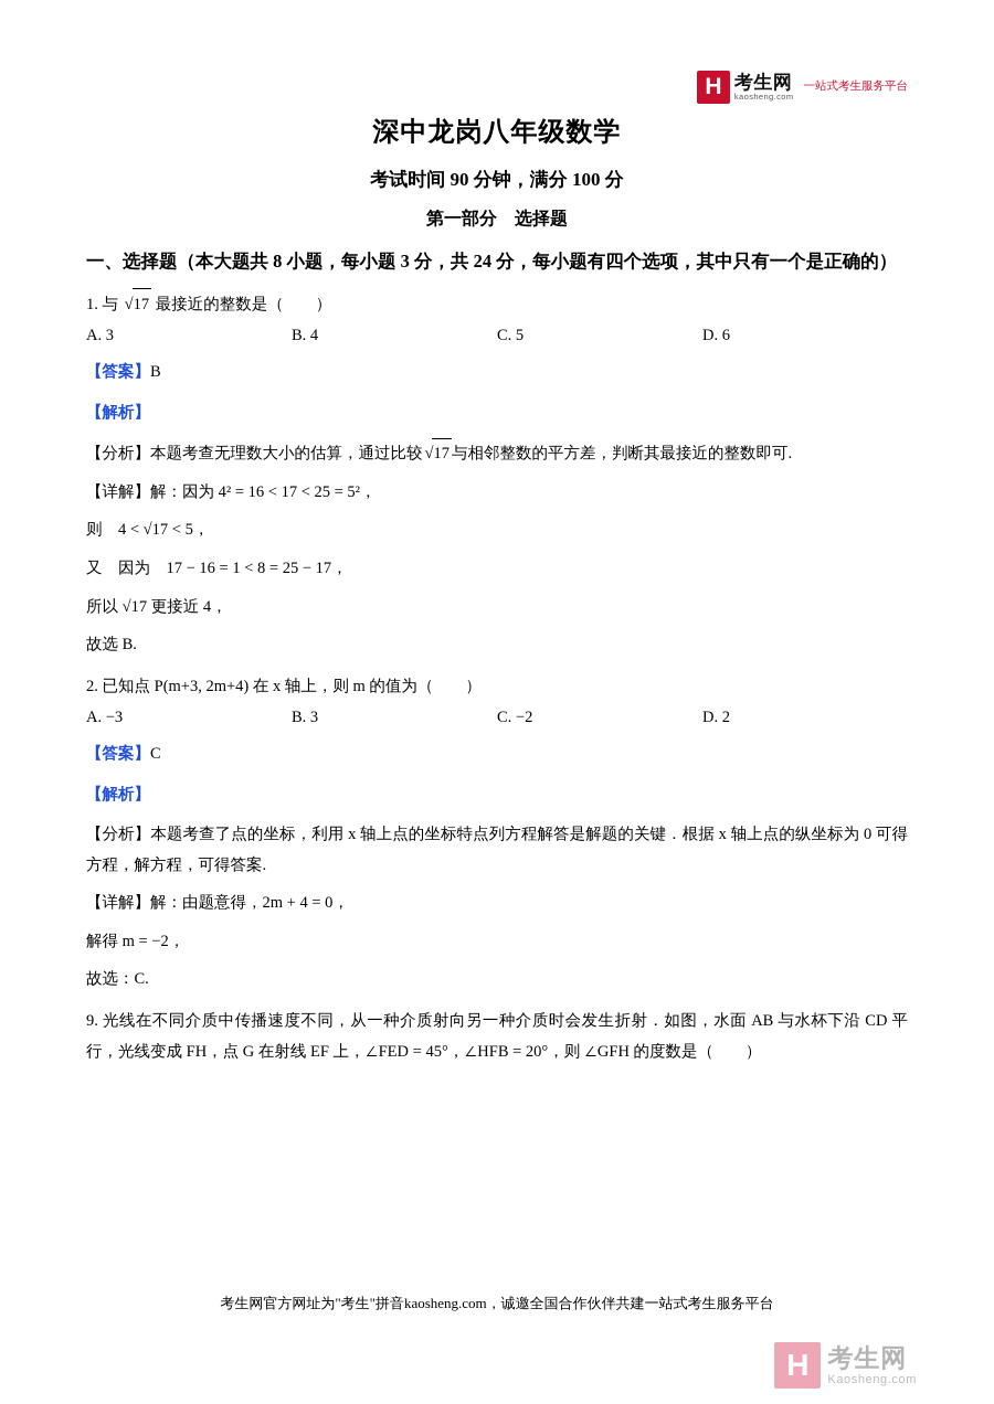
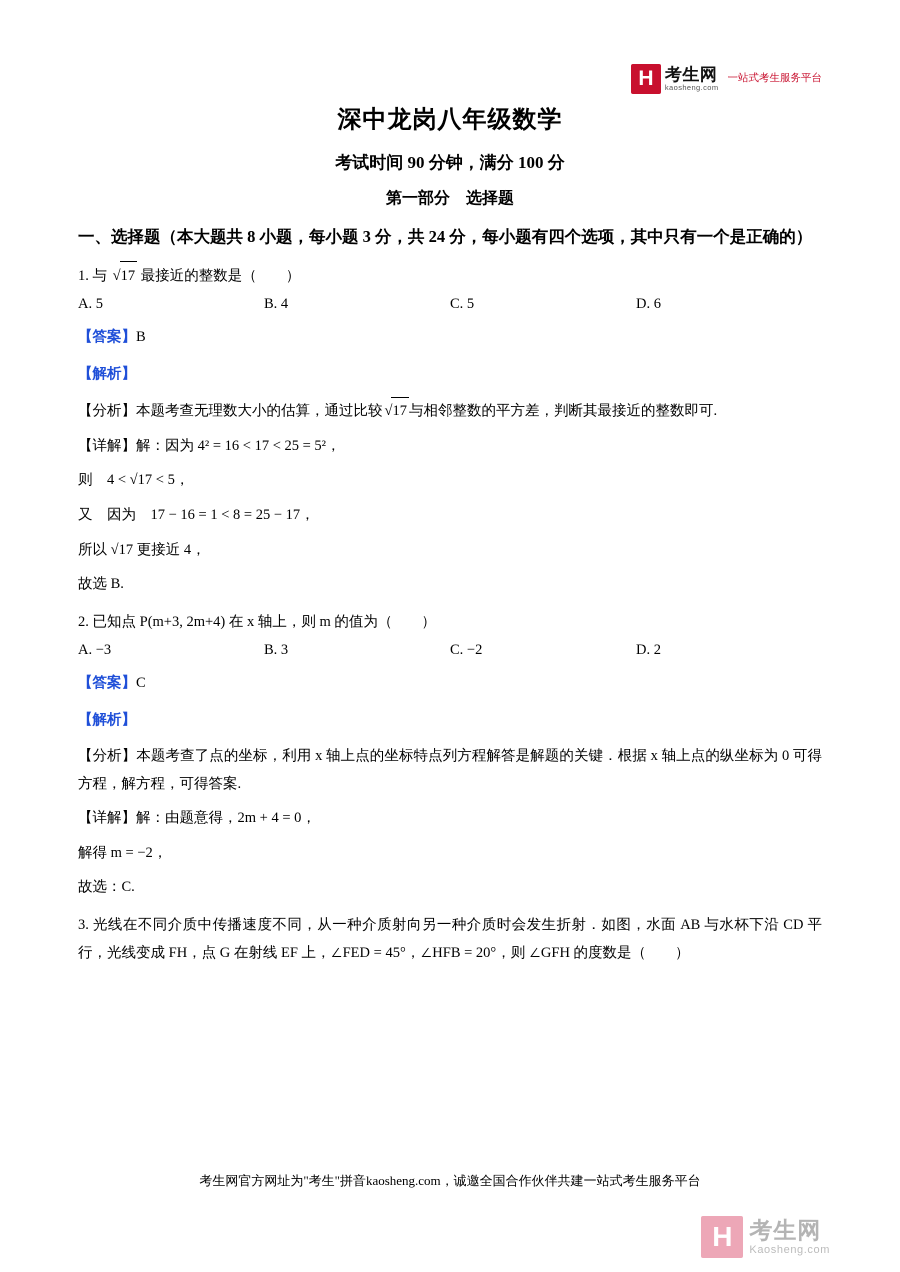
  H
  考生网
  kaosheng.com
  一站式考生服务平台
  深中龙岗八年级数学
  考试时间 90 分钟，满分 100 分
  第一部分 选择题
  一、选择题（本大题共 8 小题，每小题 3 分，共 24 分，每小题有四个选项，其中只有一个是正确的）
  1. 与 √17 最接近的整数是（ ）
- A. 3
+ A. 5
  B. 4
  C. 5
  D. 6
  【答案】B
  【解析】
  【分析】本题考查无理数大小的估算，通过比较 √17 与相邻整数的平方差，判断其最接近的整数即可.
  【详解】解：因为 4² = 16 < 17 < 25 = 5²，
  则 4 < √17 < 5，
  又 因为 17 − 16 = 1 < 8 = 25 − 17，
  所以 √17 更接近 4，
  故选 B.
  2. 已知点 P(m+3, 2m+4) 在 x 轴上，则 m 的值为（ ）
  A. −3
  B. 3
  C. −2
  D. 2
  【答案】C
  【解析】
  【分析】本题考查了点的坐标，利用 x 轴上点的坐标特点列方程解答是解题的关键．根据 x 轴上点的纵坐标为 0 可得方程，解方程，可得答案.
  【详解】解：由题意得，2m + 4 = 0，
  解得 m = −2，
  故选：C.
- 9. 光线在不同介质中传播速度不同，从一种介质射向另一种介质时会发生折射．如图，水面 AB 与水杯下沿 CD 平行，光线变成 FH，点 G 在射线 EF 上，∠FED = 45°，∠HFB = 20°，则 ∠GFH 的度数是（ ）
+ 3. 光线在不同介质中传播速度不同，从一种介质射向另一种介质时会发生折射．如图，水面 AB 与水杯下沿 CD 平行，光线变成 FH，点 G 在射线 EF 上，∠FED = 45°，∠HFB = 20°，则 ∠GFH 的度数是（ ）
  考生网官方网址为"考生"拼音kaosheng.com，诚邀全国合作伙伴共建一站式考生服务平台
  H
  考生网
  Kaosheng.com
